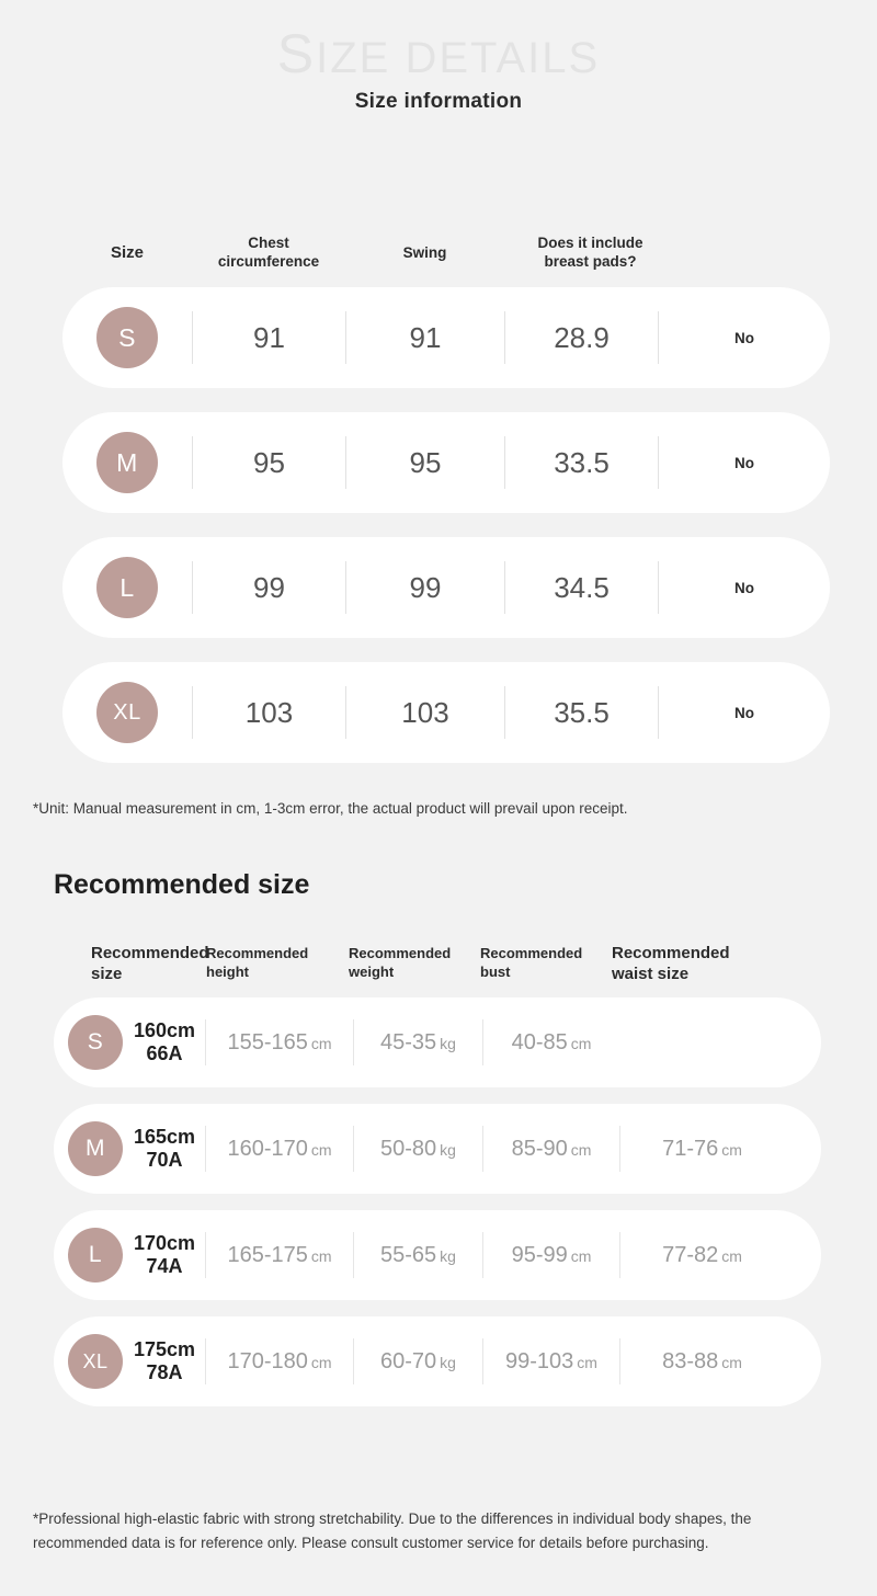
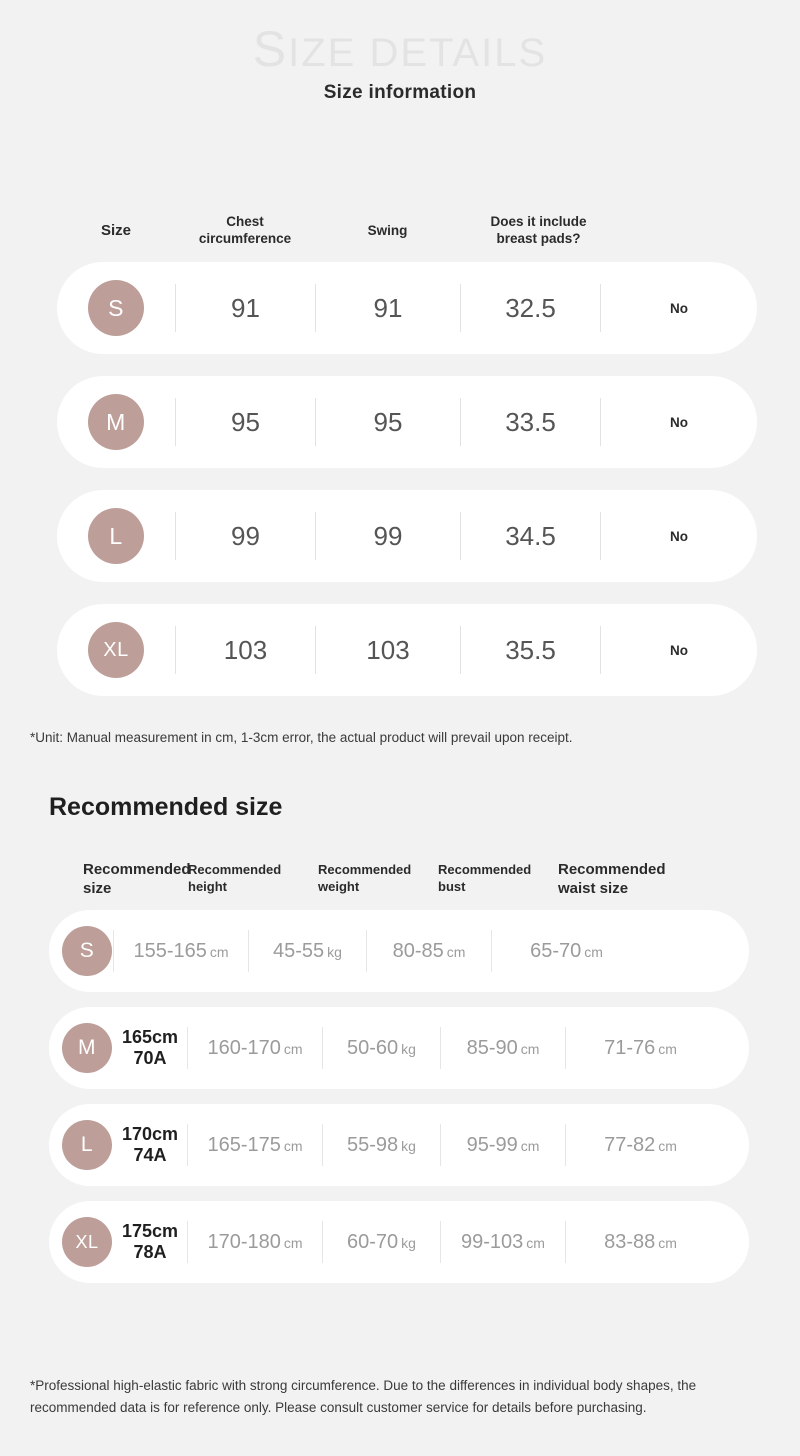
  Size information
  Size
  Chest
  circumference
  Swing
  Does it include
  breast pads?
  S
  91
  91
- 28.9
+ 32.5
  No
  M
  95
  95
  33.5
  No
  L
  99
  99
  34.5
  No
  XL
  103
  103
  35.5
  No
  *Unit: Manual measurement in cm, 1-3cm error, the actual product will prevail upon receipt.
  Recommended size
  Recommended
  size
  Recommended
  height
  Recommended
  weight
  Recommended
  bust
  Recommended
  waist size
  S
- 160cm
- 66A
  155-165 cm
- 45-35 kg
+ 45-55 kg
- 40-85 cm
+ 80-85 cm
+ 65-70 cm
  M
  165cm
  70A
  160-170 cm
- 50-80 kg
+ 50-60 kg
  85-90 cm
  71-76 cm
  L
  170cm
  74A
  165-175 cm
- 55-65 kg
+ 55-98 kg
  95-99 cm
  77-82 cm
  XL
  175cm
  78A
  170-180 cm
  60-70 kg
  99-103 cm
  83-88 cm
- *Professional high-elastic fabric with strong stretchability. Due to the differences in individual body shapes, the recommended data is for reference only. Please consult customer service for details before purchasing.
+ *Professional high-elastic fabric with strong circumference. Due to the differences in individual body shapes, the recommended data is for reference only. Please consult customer service for details before purchasing.
